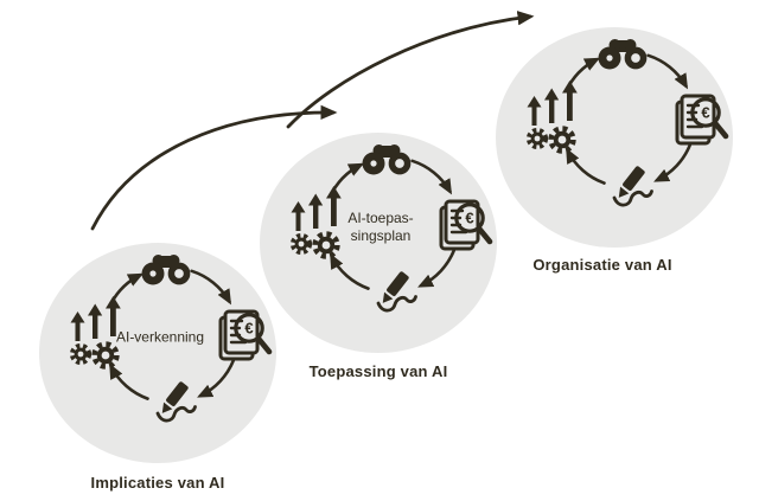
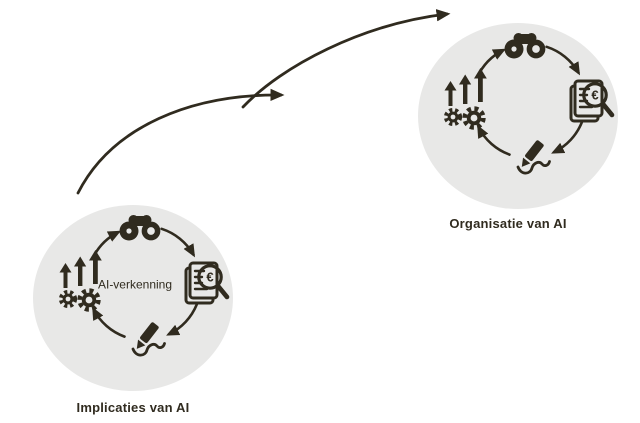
  AI-verkenning
  Implicaties van AI
- AI-toepas-
- singsplan
- Toepassing van AI
  Organisatie van AI
